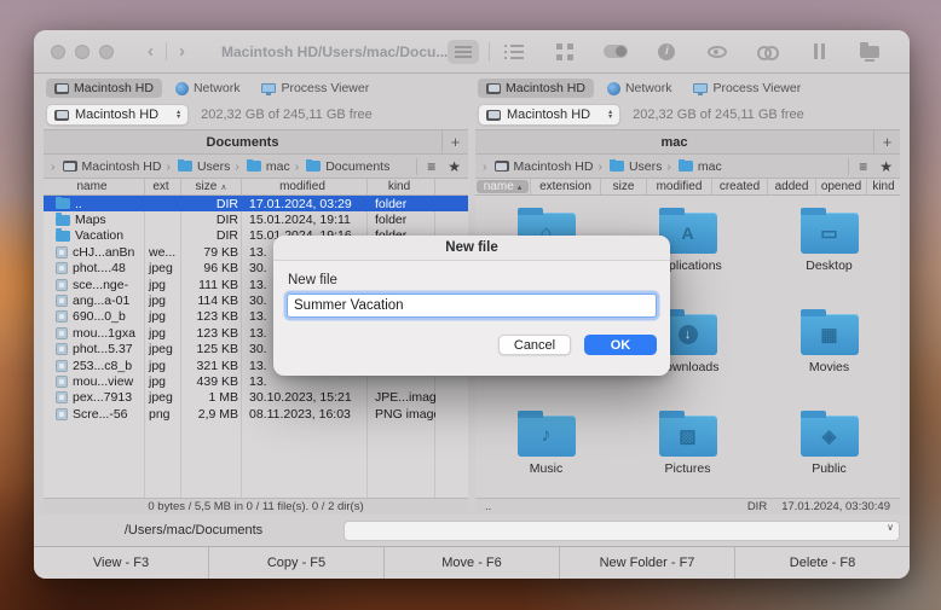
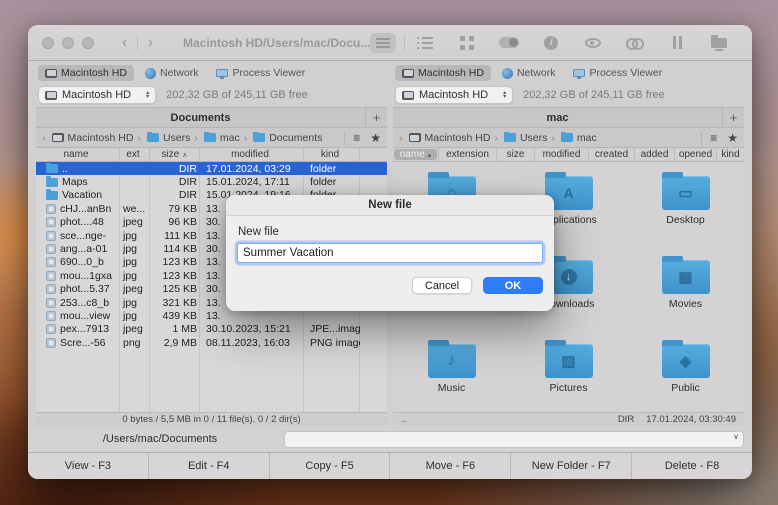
  ‹
  ›
  Macintosh HD/Users/mac/Docu...
  Macintosh HD
  Network
  Process Viewer
  Macintosh HD
  202,32 GB of 245,11 GB free
  Documents
  +
  ›
  Macintosh HD
  ›
  Users
  ›
  mac
  ›
  Documents
  ≡
  ★
  name
  ext
  size
  modified
  kind
  ..
  DIR
  17.01.2024, 03:29
  folder
  Maps
  DIR
- 15.01.2024, 19:11
+ 15.01.2024, 17:11
  folder
  Vacation
  DIR
  cHJ...anBn
  we...
  79 KB
  13.
  phot....48
  jpeg
  96 KB
  30.
  sce...nge-
  jpg
  111 KB
  13.
  ang...a-01
  jpg
  114 KB
  30.
  690...0_b
  jpg
  123 KB
  13.
  mou...1gxa
  jpg
  123 KB
  13.
  phot...5.37
  jpeg
  125 KB
  30.
  253...c8_b
  jpg
  321 KB
  13.
  mou...view
  jpg
  439 KB
  13.
  pex...7913
  jpeg
  1 MB
  30.10.2023, 15:21
  JPE...imag
  Scre...-56
  png
  2,9 MB
  08.11.2023, 16:03
  PNG imag
  0 bytes / 5,5 MB in 0 / 11 file(s). 0 / 2 dir(s)
  Macintosh HD
  Network
  Process Viewer
  Macintosh HD
  202,32 GB of 245,11 GB free
  mac
  +
  ›
  Macintosh HD
  ›
  Users
  ›
  mac
  ≡
  ★
  name
  extension
  size
  modified
  created
  added
  opened
  kind
  plications
  Desktop
  wnloads
  Movies
  Music
  Pictures
  Public
  ..
  DIR
  17.01.2024, 03:30:49
  /Users/mac/Documents
  ∨
  View - F3
+ Edit - F4
  Copy - F5
  Move - F6
  New Folder - F7
  Delete - F8
  New file
  New file
  Summer Vacation
  Cancel
  OK
